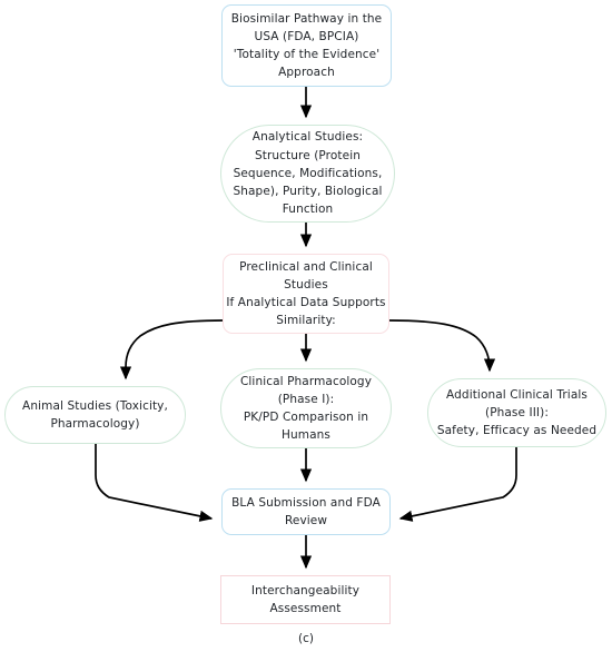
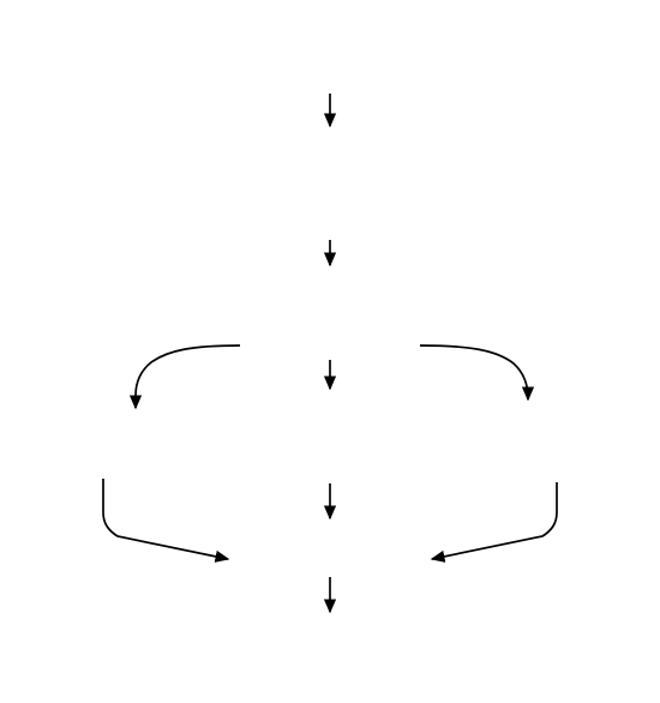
- Biosimilar Pathway in the
- USA (FDA, BPCIA)
- 'Totality of the Evidence'
- Approach
- Analytical Studies:
- Structure (Protein
- Sequence, Modifications,
- Shape), Purity, Biological
- Function
- Preclinical and Clinical
- Studies
- If Analytical Data Supports
- Similarity:
- Animal Studies (Toxicity,
- Pharmacology)
- Clinical Pharmacology
- (Phase I):
- PK/PD Comparison in
- Humans
- Additional Clinical Trials
- (Phase III):
- Safety, Efficacy as Needed
- BLA Submission and FDA
- Review
- Interchangeability
- Assessment
- (c)
